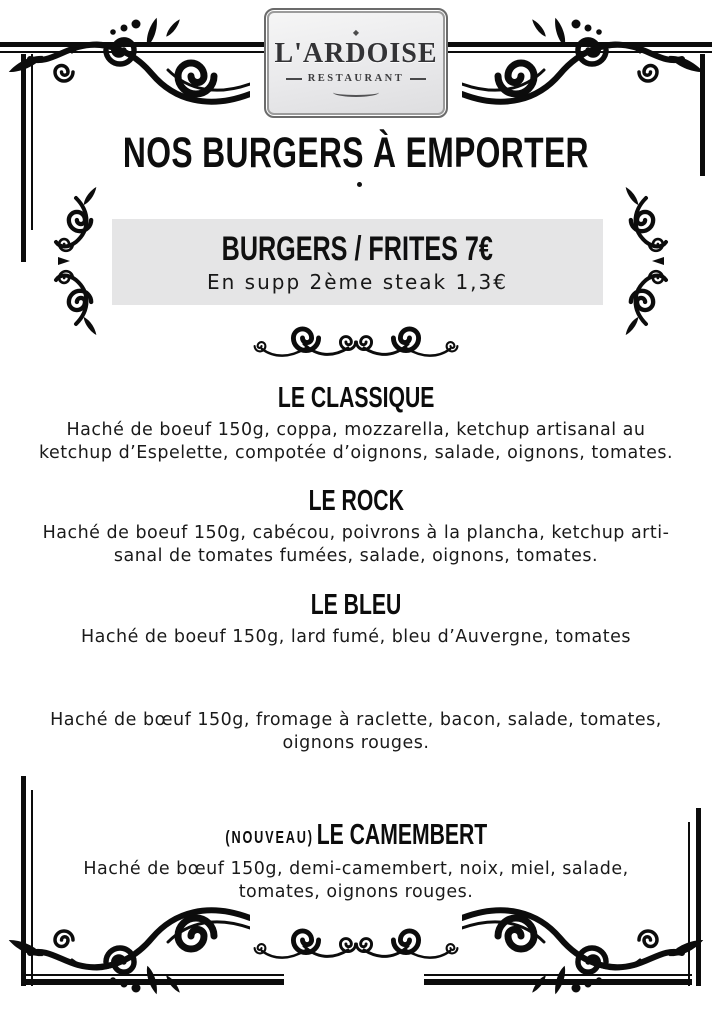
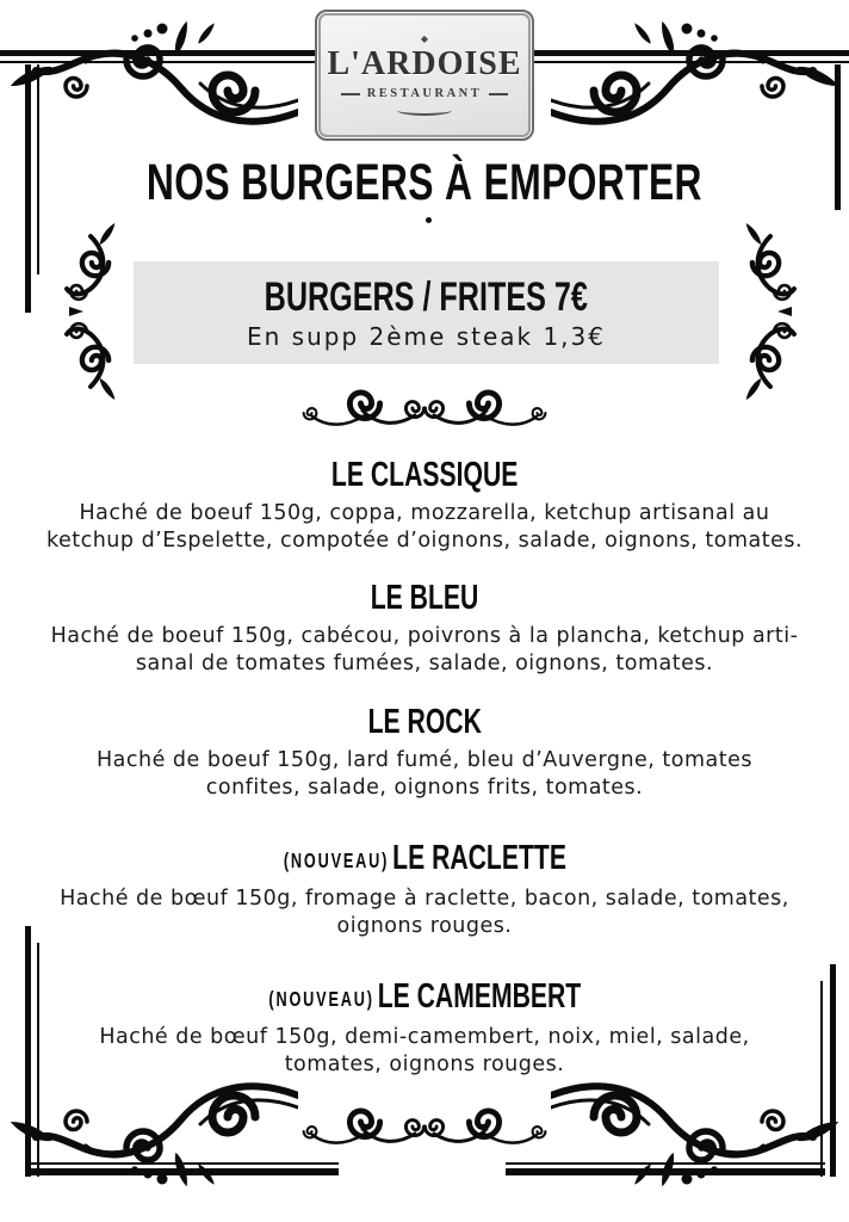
  ◆
  L'ARDOISE
  RESTAURANT
  NOS BURGERS À EMPORTER
  BURGERS / FRITES 7€
  En supp 2ème steak 1,3€
  LE CLASSIQUE
  Haché de boeuf 150g, coppa, mozzarella, ketchup artisanal au
  ketchup d’Espelette, compotée d’oignons, salade, oignons, tomates.
- LE ROCK
+ LE BLEU
  Haché de boeuf 150g, cabécou, poivrons à la plancha, ketchup arti-
  sanal de tomates fumées, salade, oignons, tomates.
- LE BLEU
+ LE ROCK
  Haché de boeuf 150g, lard fumé, bleu d’Auvergne, tomates
+ confites, salade, oignons frits, tomates.
+ (NOUVEAU) LE RACLETTE
  Haché de bœuf 150g, fromage à raclette, bacon, salade, tomates,
  oignons rouges.
  (NOUVEAU) LE CAMEMBERT
  Haché de bœuf 150g, demi-camembert, noix, miel, salade,
  tomates, oignons rouges.
